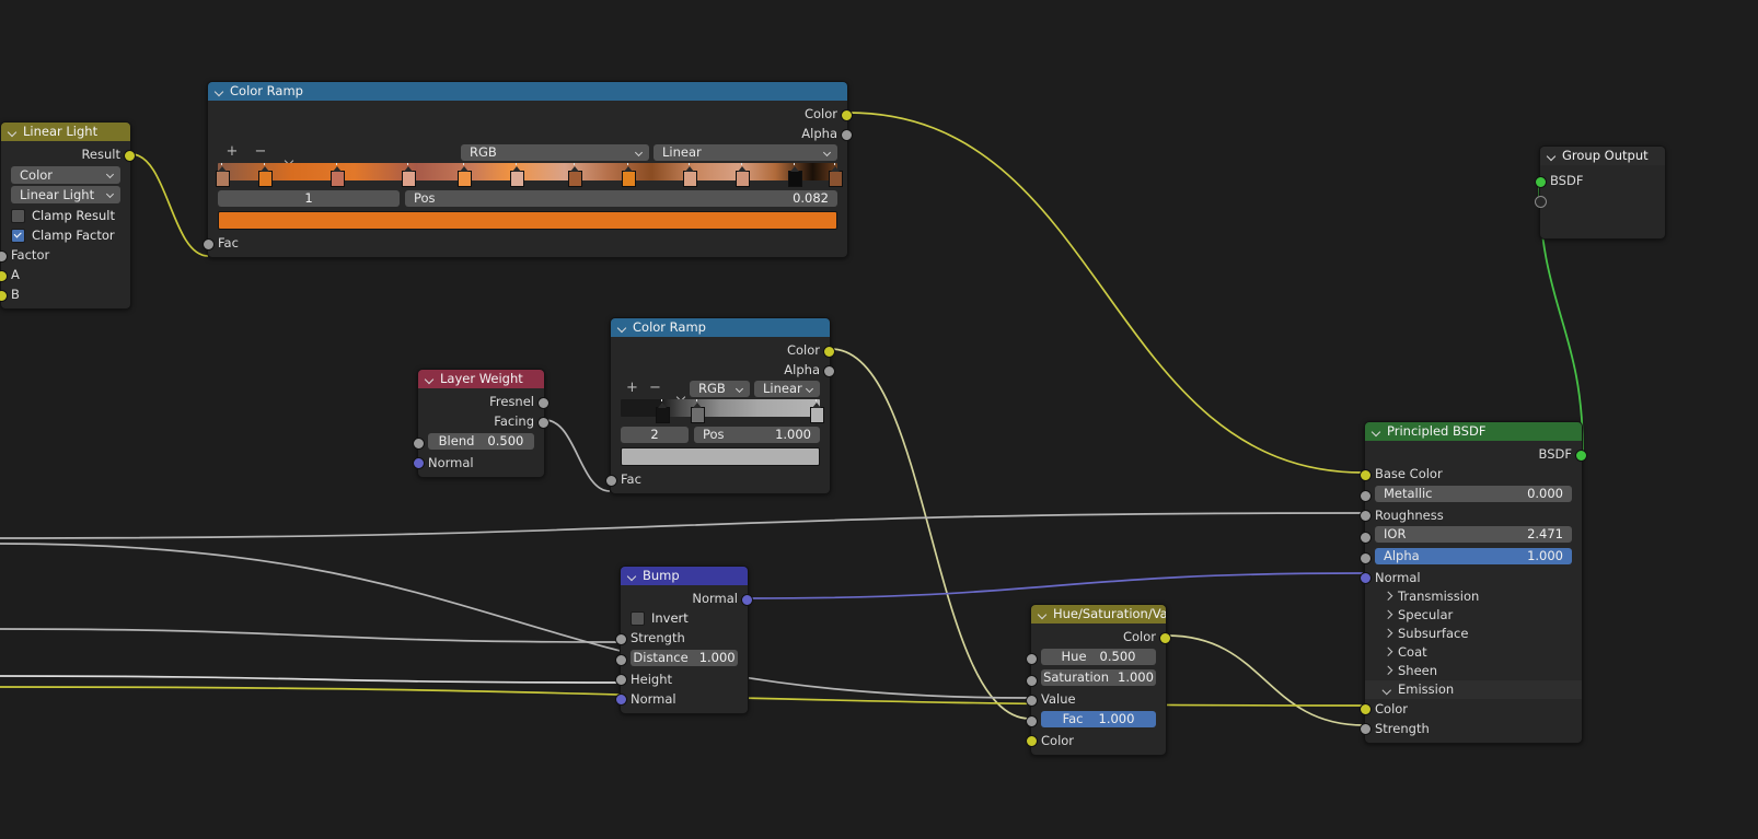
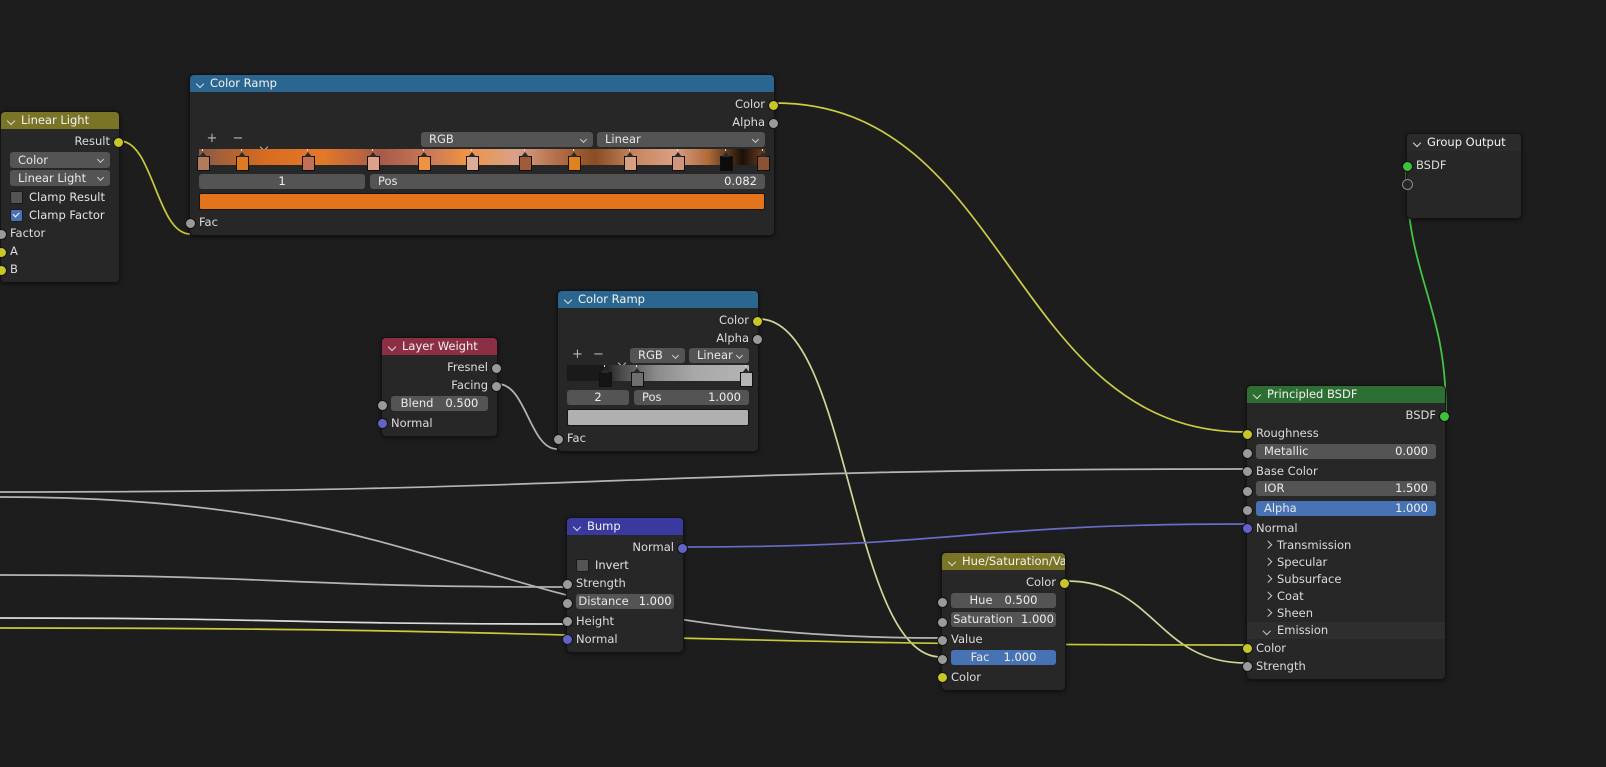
  Linear Light
  Result
  Color
  Linear Light
  Clamp Result
  Clamp Factor
  Factor
  A
  B
  Color Ramp
  Color
  Alpha
  +
  −
  RGB
  Linear
  1
  Pos
  0.082
  Fac
  Layer Weight
  Fresnel
  Facing
  Blend
  0.500
  Normal
  Color Ramp
  Color
  Alpha
  +
  −
  RGB
  Linear
  2
  Pos
  1.000
  Fac
  Bump
  Normal
  Invert
  Strength
  Distance
  1.000
  Height
  Normal
  Hue/Saturation/Va
  Color
  Hue
  0.500
  Saturation
  1.000
  Value
  Fac
  1.000
  Color
  Principled BSDF
  BSDF
- Base Color
+ Roughness
  Metallic
  0.000
- Roughness
+ Base Color
  IOR
- 2.471
+ 1.500
  Alpha
  1.000
  Normal
  Transmission
  Specular
  Subsurface
  Coat
  Sheen
  Emission
  Color
  Strength
  Group Output
  BSDF
